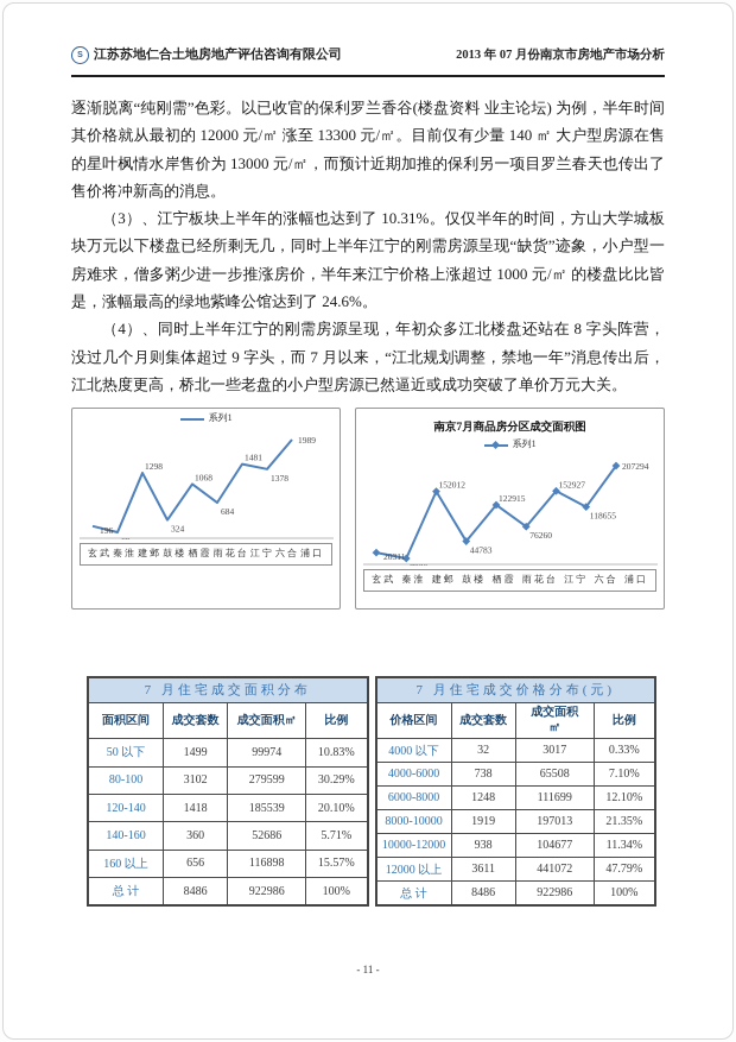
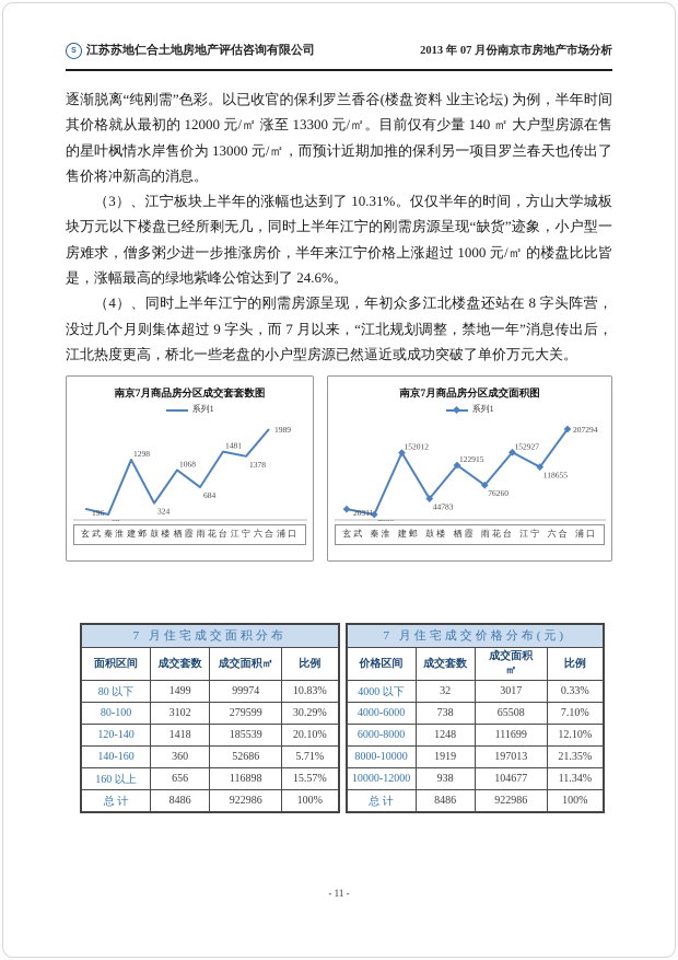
  江苏苏地仁合土地房地产评估咨询有限公司
  2013 年 07 月份南京市房地产市场分析
  逐渐脱离“纯刚需”色彩。以已收官的保利罗兰香谷(楼盘资料 业主论坛) 为例，半年时间其价格就从最初的 12000 元/㎡ 涨至 13300 元/㎡。目前仅有少量 140 ㎡ 大户型房源在售的星叶枫情水岸售价为 13000 元/㎡，而预计近期加推的保利另一项目罗兰春天也传出了售价将冲新高的消息。
  （3）、江宁板块上半年的涨幅也达到了 10.31%。仅仅半年的时间，方山大学城板块万元以下楼盘已经所剩无几，同时上半年江宁的刚需房源呈现“缺货”迹象，小户型一房难求，僧多粥少进一步推涨房价，半年来江宁价格上涨超过 1000 元/㎡ 的楼盘比比皆是，涨幅最高的绿地紫峰公馆达到了 24.6%。
  （4）、同时上半年江宁的刚需房源呈现，年初众多江北楼盘还站在 8 字头阵营，没过几个月则集体超过 9 字头，而 7 月以来，“江北规划调整，禁地一年”消息传出后，江北热度更高，桥北一些老盘的小户型房源已然逼近或成功突破了单价万元大关。
+ 南京7月商品房分区成交套套数图
  系列1
  196
  1298
  324
  1068
  684
  1481
  1378
  1989
  玄武
  秦淮
  建邺
  鼓楼
  栖霞
  雨花台
  江宁
  六合
  浦口
  南京7月商品房分区成交面积图
  系列1
  20311
  152012
  44783
  122915
  76260
  152927
  118655
  207294
  玄武
  秦淮
  建邺
  鼓楼
  栖霞
  雨花台
  江宁
  六合
  浦口
  7 月住宅成交面积分布
  面积区间	成交套数	成交面积㎡	比例
- 50 以下	1499	99974	10.83%
+ 80 以下	1499	99974	10.83%
  80-100	3102	279599	30.29%
  120-140	1418	185539	20.10%
  140-160	360	52686	5.71%
  160 以上	656	116898	15.57%
  总 计	8486	922986	100%
  7 月住宅成交价格分布(元)
  价格区间	成交套数	成交面积 ㎡	比例
  4000 以下	32	3017	0.33%
  4000-6000	738	65508	7.10%
  6000-8000	1248	111699	12.10%
  8000-10000	1919	197013	21.35%
  10000-12000	938	104677	11.34%
- 12000 以上	3611	441072	47.79%
  总 计	8486	922986	100%
  - 11 -
